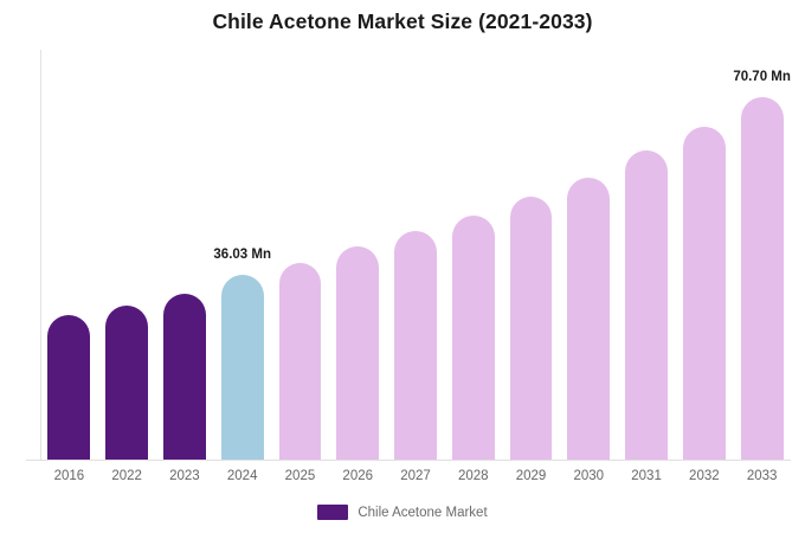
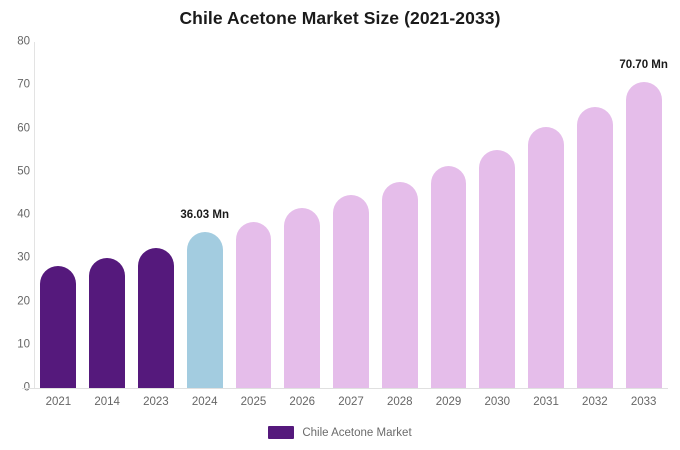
  Chile Acetone Market Size (2021-2033)
+ 10
+ 20
+ 30
+ 40
+ 50
+ 60
+ 70
+ 80
- 2016
+ 2021
- 2022
+ 2014
  2023
  2024
  36.03 Mn
  2025
  2026
  2027
  2028
  2029
  2030
  2031
  2032
  2033
  70.70 Mn
  Chile Acetone Market
